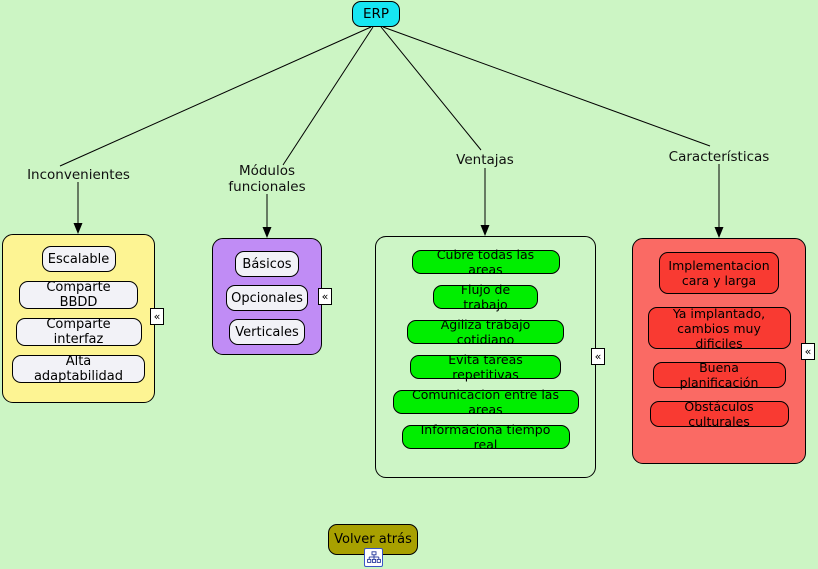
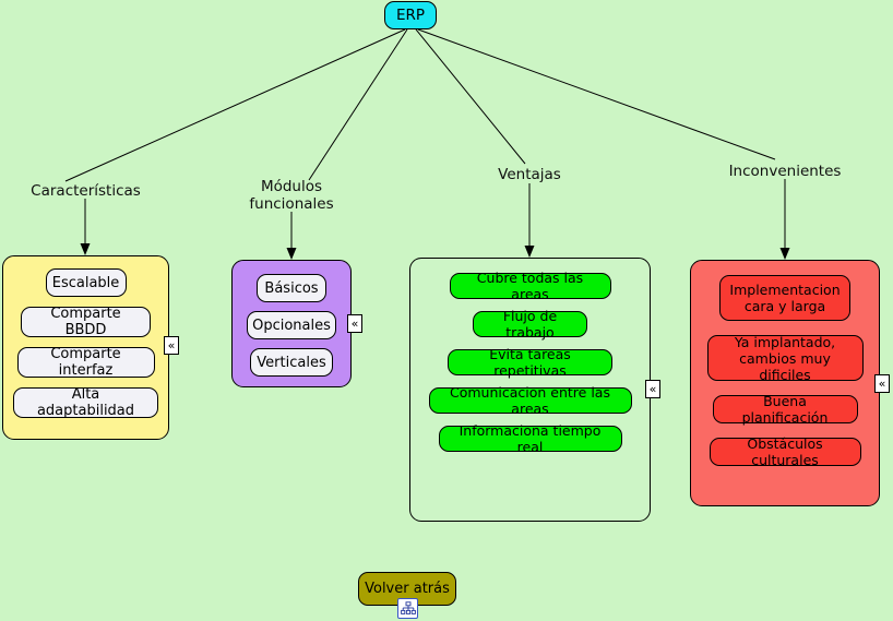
  ERP
- Inconvenientes
+ Características
  Módulos
  funcionales
  Ventajas
- Características
+ Inconvenientes
  Escalable
  Comparte BBDD
  Comparte interfaz
  Alta adaptabilidad
  «
  Básicos
  Opcionales
  Verticales
  «
  Cubre todas las areas
  Flujo de trabajo
- Agiliza trabajo cotidiano
  Evita tareas repetitivas
  Comunicacion entre las areas
  Informaciona tiempo real
  «
  Implementacion
  cara y larga
  Ya implantado,
  cambios muy dificiles
  Buena planificación
  Obstáculos culturales
  «
  Volver atrás
